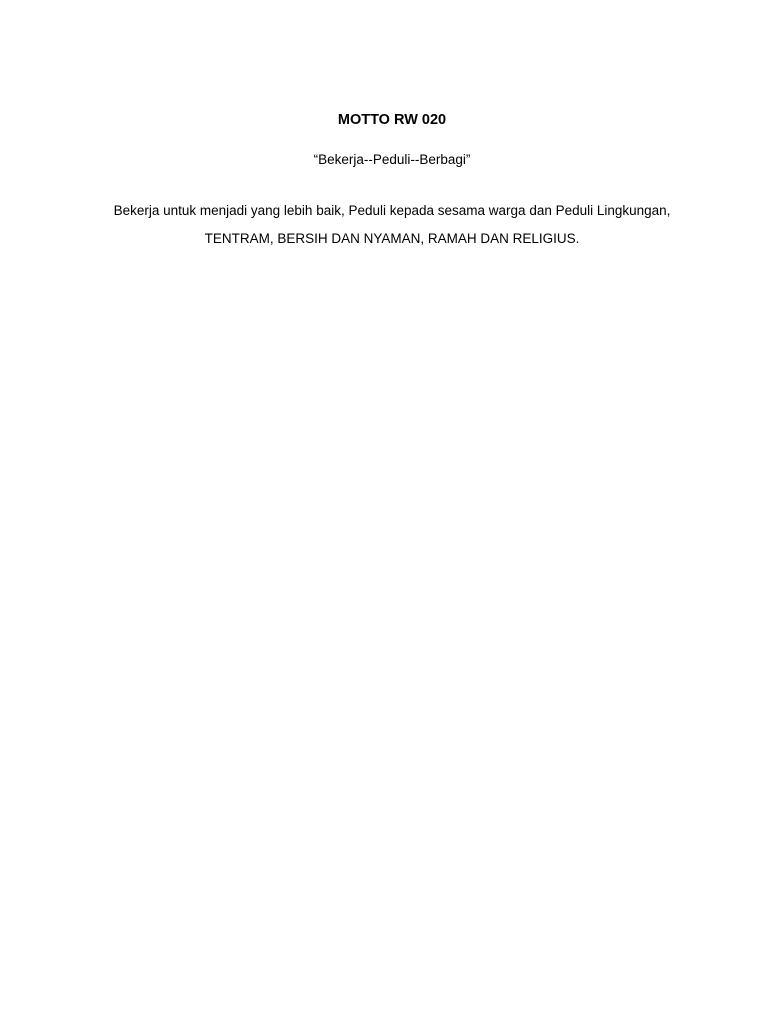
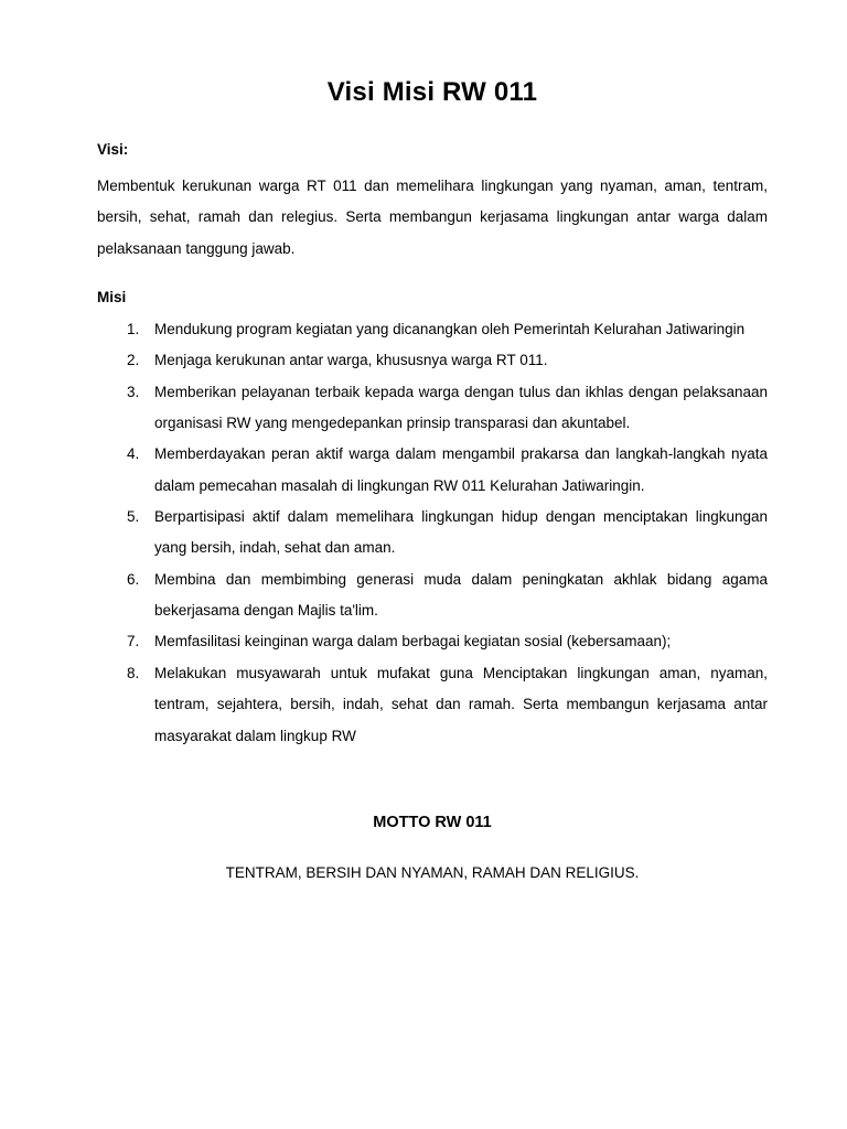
+ Visi Misi RW 011
+ Visi:
+ Membentuk kerukunan warga RT 011 dan memelihara lingkungan yang nyaman, aman, tentram, bersih, sehat, ramah dan relegius. Serta membangun kerjasama lingkungan antar warga dalam pelaksanaan tanggung jawab.
+ Misi
+ Mendukung program kegiatan yang dicanangkan oleh Pemerintah Kelurahan Jatiwaringin
+ Menjaga kerukunan antar warga, khususnya warga RT 011.
+ Memberikan pelayanan terbaik kepada warga dengan tulus dan ikhlas dengan pelaksanaan organisasi RW yang mengedepankan prinsip transparasi dan akuntabel.
+ Memberdayakan peran aktif warga dalam mengambil prakarsa dan langkah-langkah nyata dalam pemecahan masalah di lingkungan RW 011 Kelurahan Jatiwaringin.
+ Berpartisipasi aktif dalam memelihara lingkungan hidup dengan menciptakan lingkungan yang bersih, indah, sehat dan aman.
+ Membina dan membimbing generasi muda dalam peningkatan akhlak bidang agama bekerjasama dengan Majlis ta'lim.
+ Memfasilitasi keinginan warga dalam berbagai kegiatan sosial (kebersamaan);
+ Melakukan musyawarah untuk mufakat guna Menciptakan lingkungan aman, nyaman, tentram, sejahtera, bersih, indah, sehat dan ramah. Serta membangun kerjasama antar masyarakat dalam lingkup RW
- MOTTO RW 020
+ MOTTO RW 011
- “Bekerja--Peduli--Berbagi”
- Bekerja untuk menjadi yang lebih baik, Peduli kepada sesama warga dan Peduli Lingkungan,
  TENTRAM, BERSIH DAN NYAMAN, RAMAH DAN RELIGIUS.
